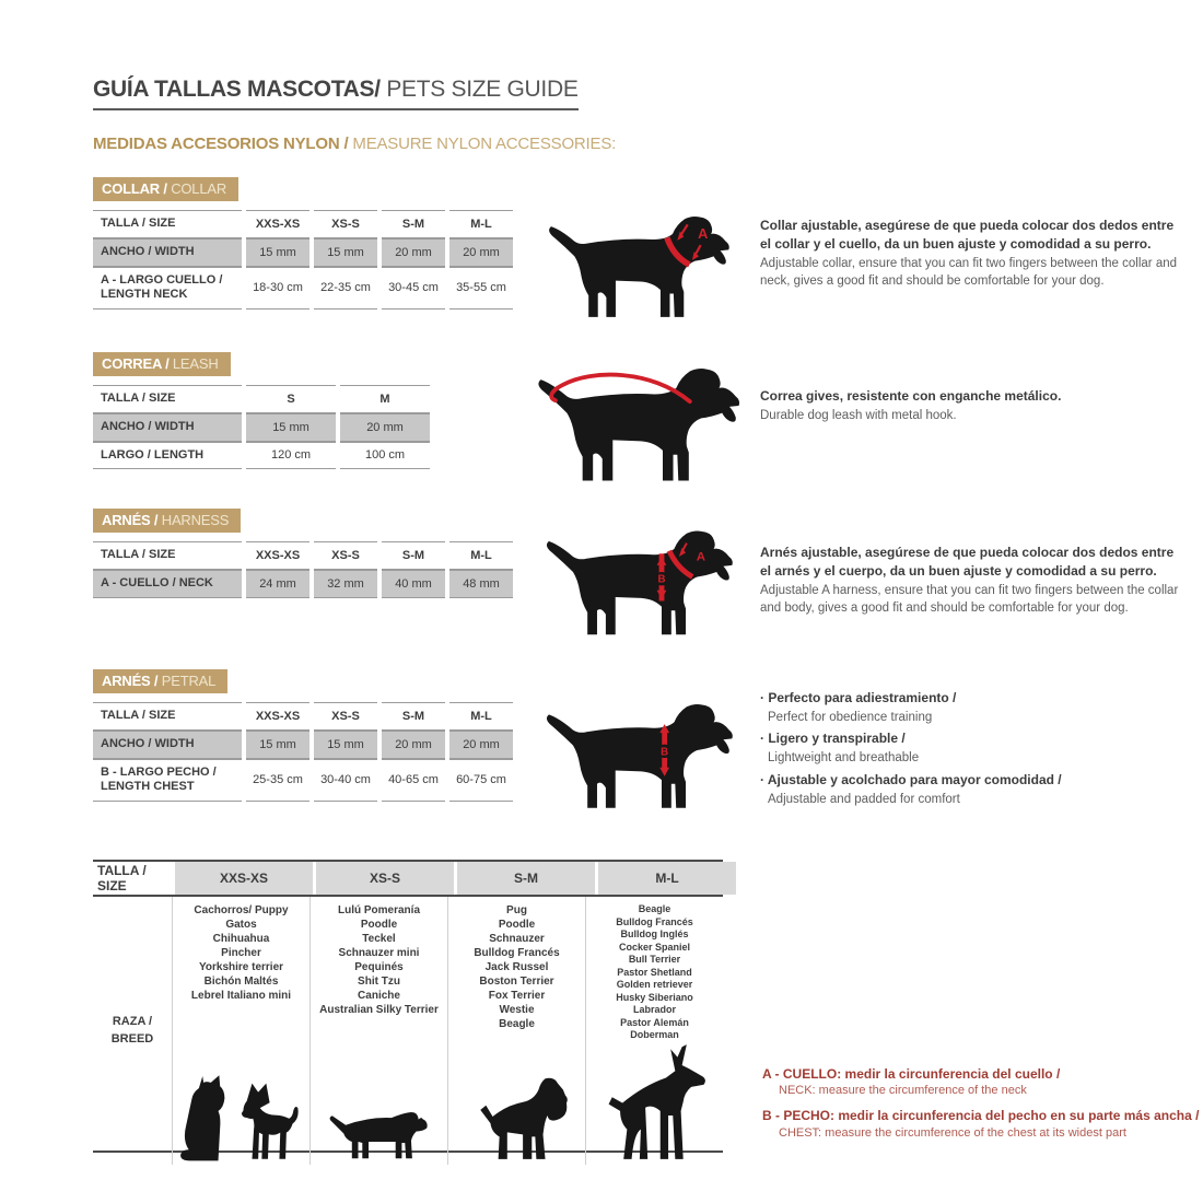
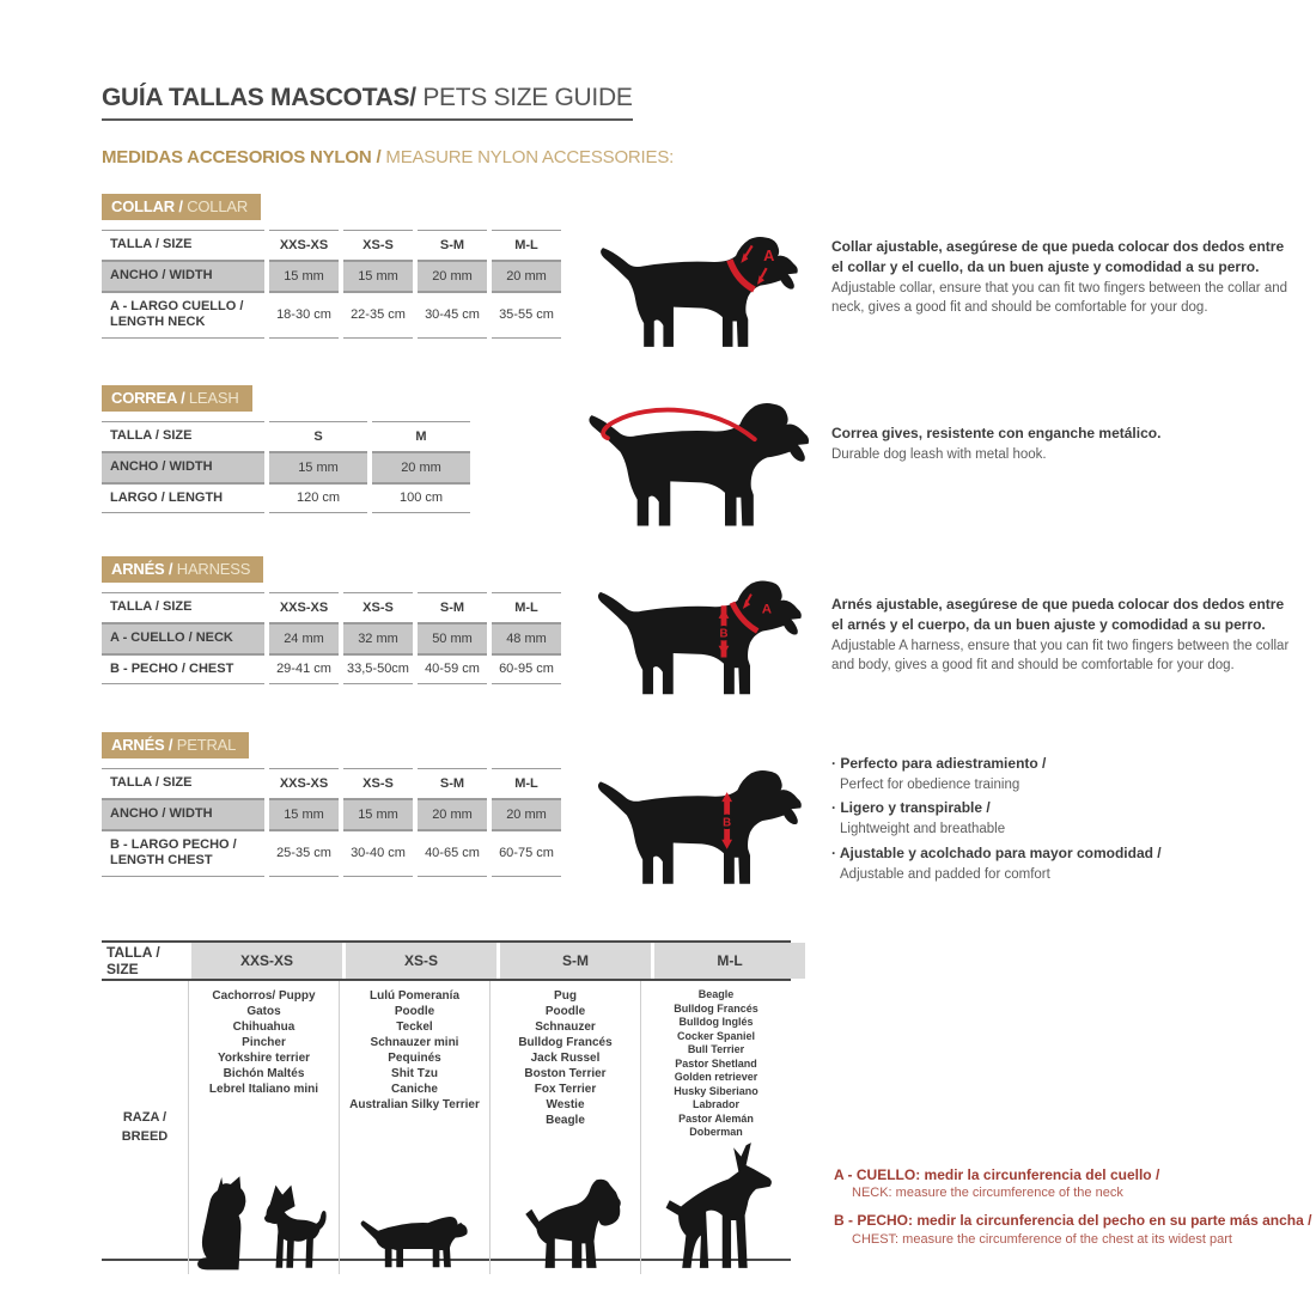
  GUÍA TALLAS MASCOTAS/ PETS SIZE GUIDE
  MEDIDAS ACCESORIOS NYLON / MEASURE NYLON ACCESSORIES:
  COLLAR / COLLAR
  TALLA / SIZE	XXS-XS	XS-S	S-M	M-L
  ANCHO / WIDTH	15 mm	15 mm	20 mm	20 mm
  A - LARGO CUELLO / LENGTH NECK	18-30 cm	22-35 cm	30-45 cm	35-55 cm
  A
  Collar ajustable, asegúrese de que pueda colocar dos dedos entre el collar y el cuello, da un buen ajuste y comodidad a su perro.
  Adjustable collar, ensure that you can fit two fingers between the collar and neck, gives a good fit and should be comfortable for your dog.
  CORREA / LEASH
  TALLA / SIZE	S	M
  ANCHO / WIDTH	15 mm	20 mm
  LARGO / LENGTH	120 cm	100 cm
  Correa gives, resistente con enganche metálico.
  Durable dog leash with metal hook.
  ARNÉS / HARNESS
  TALLA / SIZE	XXS-XS	XS-S	S-M	M-L
- A - CUELLO / NECK	24 mm	32 mm	40 mm	48 mm
+ A - CUELLO / NECK	24 mm	32 mm	50 mm	48 mm
+ B - PECHO / CHEST	29-41 cm	33,5-50cm	40-59 cm	60-95 cm
  B
  A
  Arnés ajustable, asegúrese de que pueda colocar dos dedos entre el arnés y el cuerpo, da un buen ajuste y comodidad a su perro.
  Adjustable A harness, ensure that you can fit two fingers between the collar and body, gives a good fit and should be comfortable for your dog.
  ARNÉS / PETRAL
  TALLA / SIZE	XXS-XS	XS-S	S-M	M-L
  ANCHO / WIDTH	15 mm	15 mm	20 mm	20 mm
  B - LARGO PECHO / LENGTH CHEST	25-35 cm	30-40 cm	40-65 cm	60-75 cm
  B
  · Perfecto para adiestramiento /
  Perfect for obedience training
  · Ligero y transpirable /
  Lightweight and breathable
  · Ajustable y acolchado para mayor comodidad /
  Adjustable and padded for comfort
  TALLA / SIZE
  XXS-XS
  XS-S
  S-M
  M-L
  RAZA /
  BREED
  Cachorros/ Puppy
  Gatos
  Chihuahua
  Pincher
  Yorkshire terrier
  Bichón Maltés
  Lebrel Italiano mini
  Lulú Pomeranía
  Poodle
  Teckel
  Schnauzer mini
  Pequinés
  Shit Tzu
  Caniche
  Australian Silky Terrier
  Pug
  Poodle
  Schnauzer
  Bulldog Francés
  Jack Russel
  Boston Terrier
  Fox Terrier
  Westie
  Beagle
  Beagle
  Bulldog Francés
  Bulldog Inglés
  Cocker Spaniel
  Bull Terrier
  Pastor Shetland
  Golden retriever
  Husky Siberiano
  Labrador
  Pastor Alemán
  Doberman
  A - CUELLO: medir la circunferencia del cuello /
  NECK: measure the circumference of the neck
  B - PECHO: medir la circunferencia del pecho en su parte más ancha /
  CHEST: measure the circumference of the chest at its widest part
